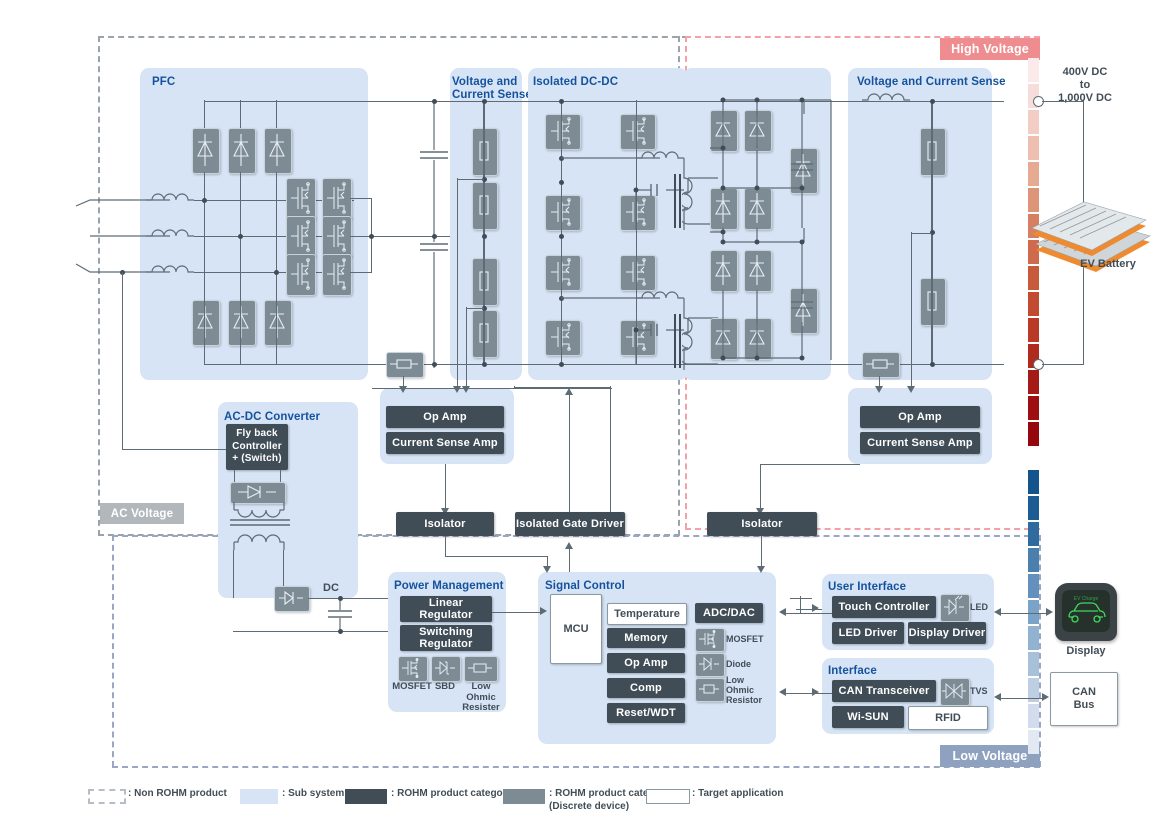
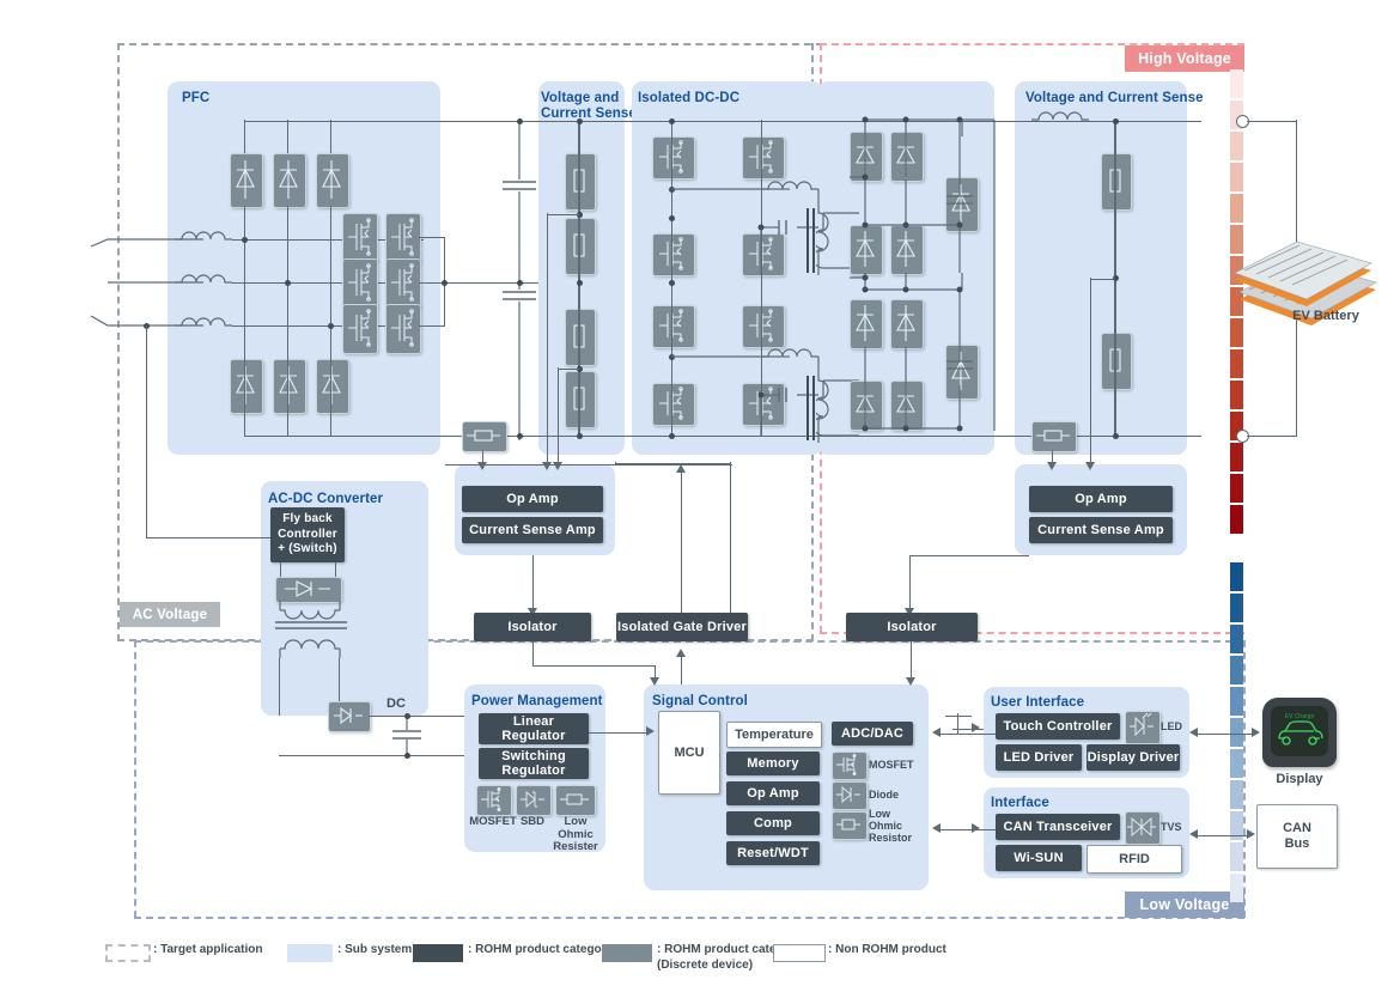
  High Voltage
  AC Voltage
  Low Voltage
  PFC
  Voltage and
  Current Sens
  Isolated DC-DC
  Voltage and Current Sense
  AC-DC Converter
  Power Management
  Signal Control
  User Interface
  Interface
- 400V DC
- to
- 1,000V DC
  EV Battery
  Op Amp
  Current Sense Amp
  Op Amp
  Current Sense Amp
  Isolator
  Isolated Gate Driver
  Isolator
  Fly back
  Controller
  + (Switch)
  DC
  Linear
  Regulator
  Switching
  Regulator
  MOSFET
  SBD
  Low
  Ohmic
  Resister
  MCU
  Temperature
  Memory
  Op Amp
  Comp
  Reset/WDT
  ADC/DAC
  MOSFET
  Diode
  Low
  Ohmic
  Resistor
  Touch Controller
  LED
  LED Driver
  Display Driver
  CAN Transceiver
  TVS
  Wi-SUN
  RFID
  Display
  CAN
  Bus
- : Non ROHM product
+ : Target application
  : Sub system
  : ROHM product catego
  : ROHM product cat
  (Discrete device)
- : Target application
+ : Non ROHM product
